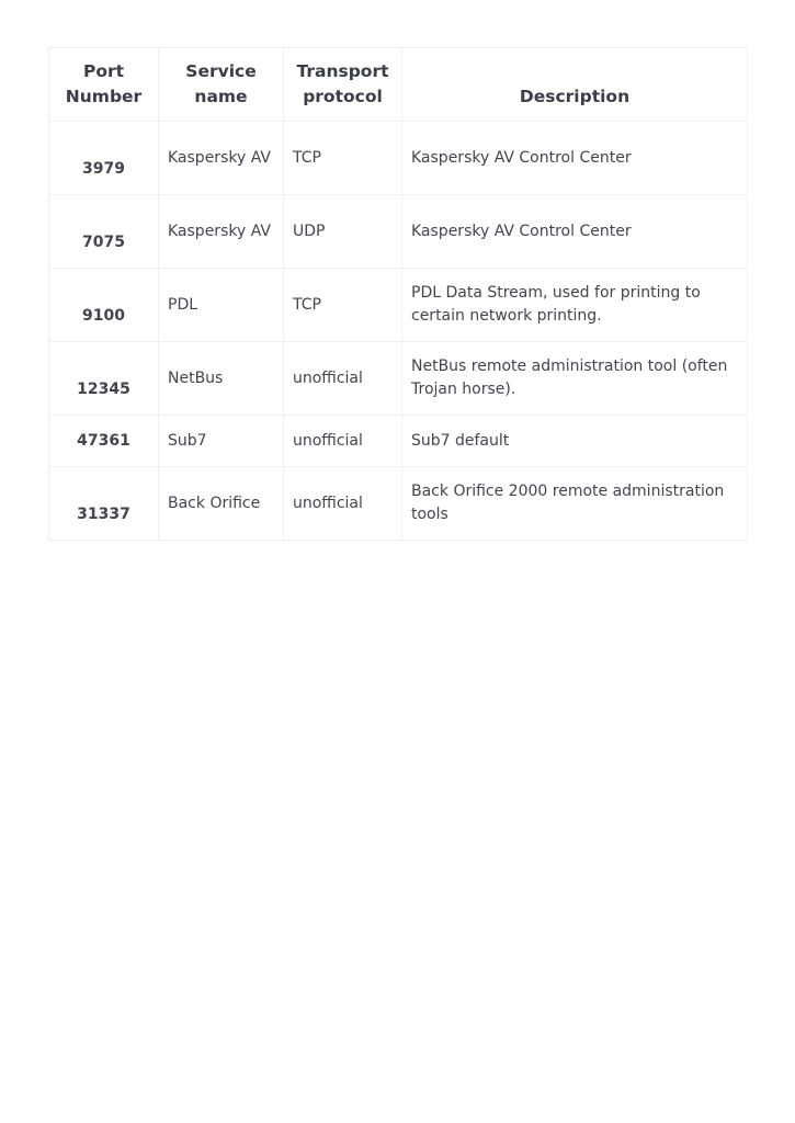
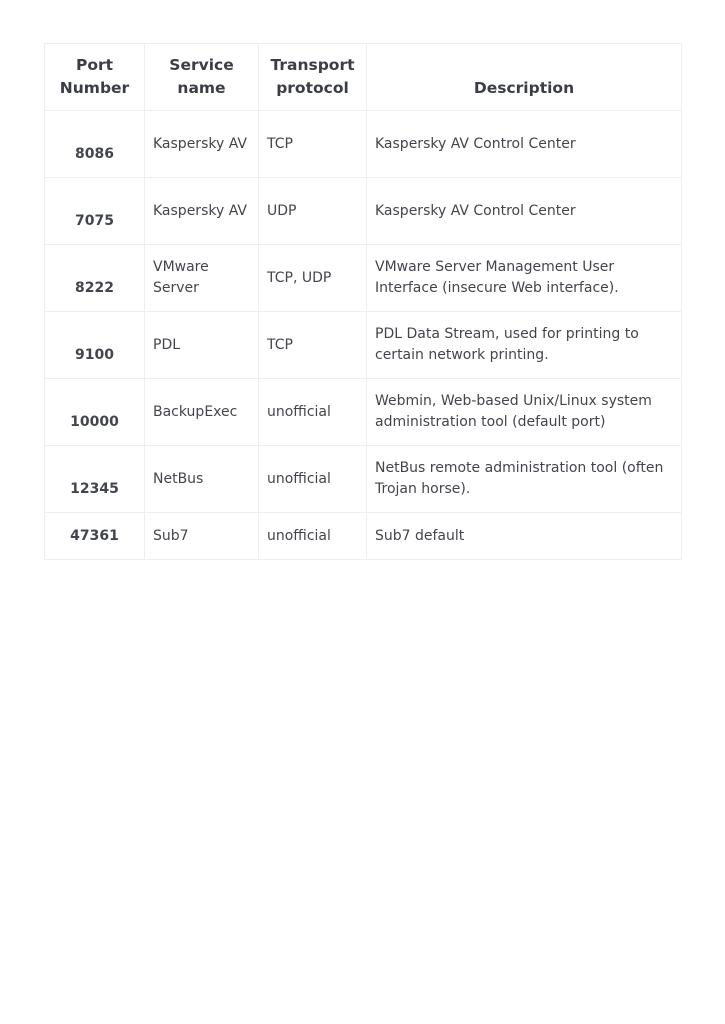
  Port Number	Service name	Transport protocol	Description
- 3979	Kaspersky AV	TCP	Kaspersky AV Control Center
+ 8086	Kaspersky AV	TCP	Kaspersky AV Control Center
  7075	Kaspersky AV	UDP	Kaspersky AV Control Center
+ 8222	VMware Server	TCP, UDP	VMware Server Management User Interface (insecure Web interface).
  9100	PDL	TCP	PDL Data Stream, used for printing to certain network printing.
+ 10000	BackupExec	unofficial	Webmin, Web-based Unix/Linux system administration tool (default port)
  12345	NetBus	unofficial	NetBus remote administration tool (often Trojan horse).
  47361	Sub7	unofficial	Sub7 default
- 31337	Back Orifice	unofficial	Back Orifice 2000 remote administration tools
